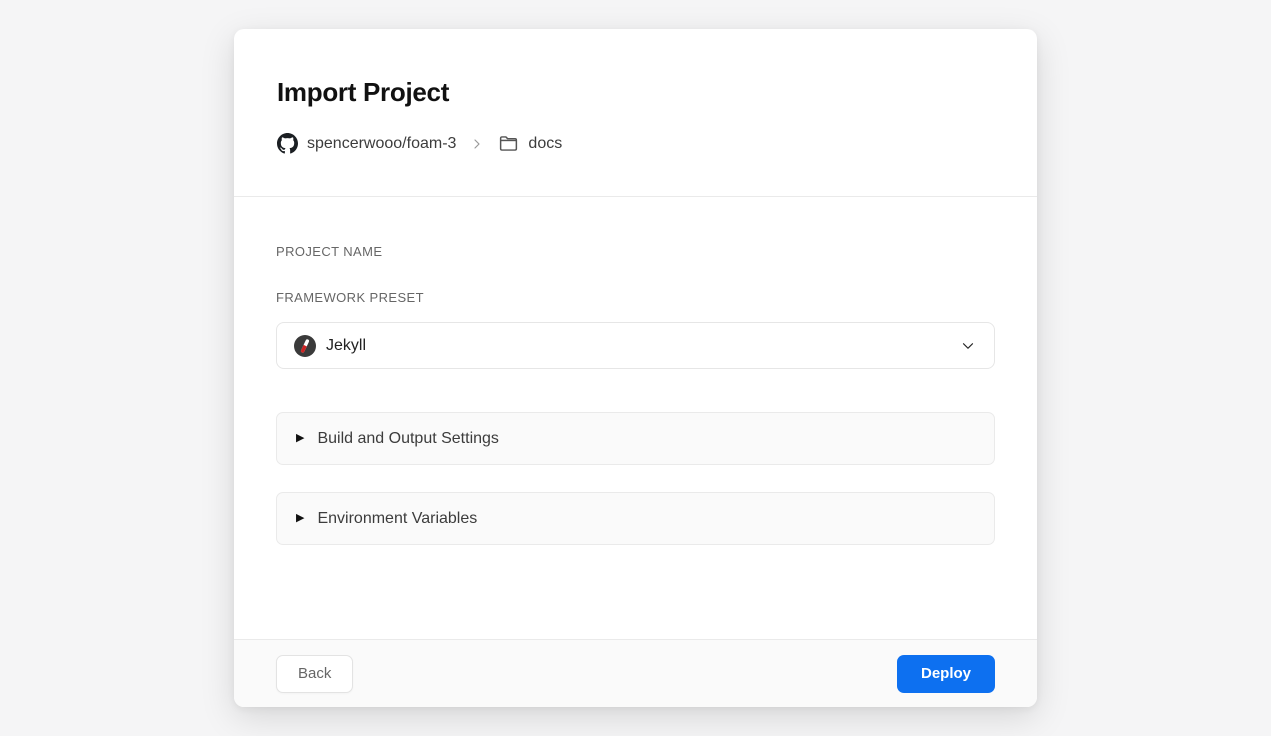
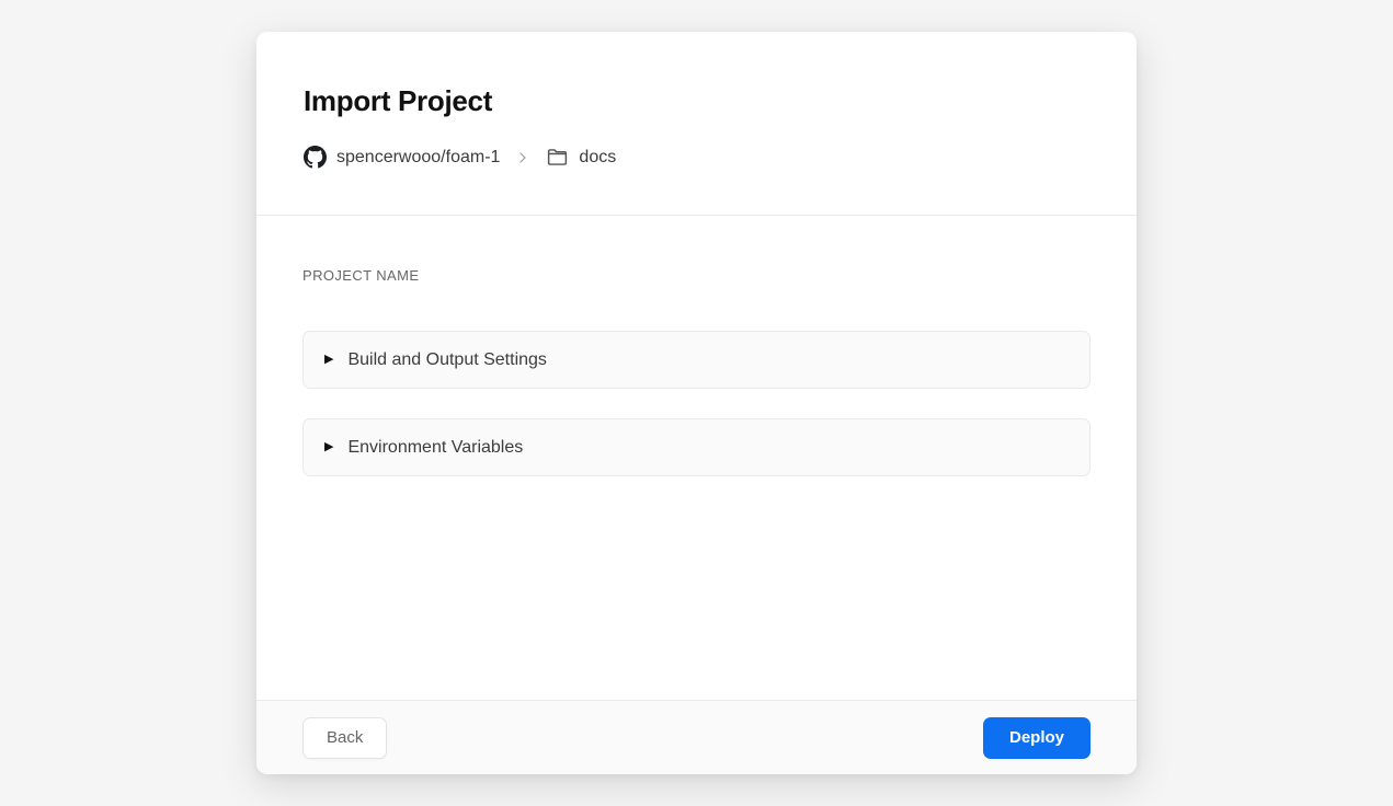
  Import Project
- spencerwooo/foam-3
+ spencerwooo/foam-1
  docs
  PROJECT NAME
- FRAMEWORK PRESET
- Jekyll
  ▶
  Build and Output Settings
  ▶
  Environment Variables
  Back
  Deploy
